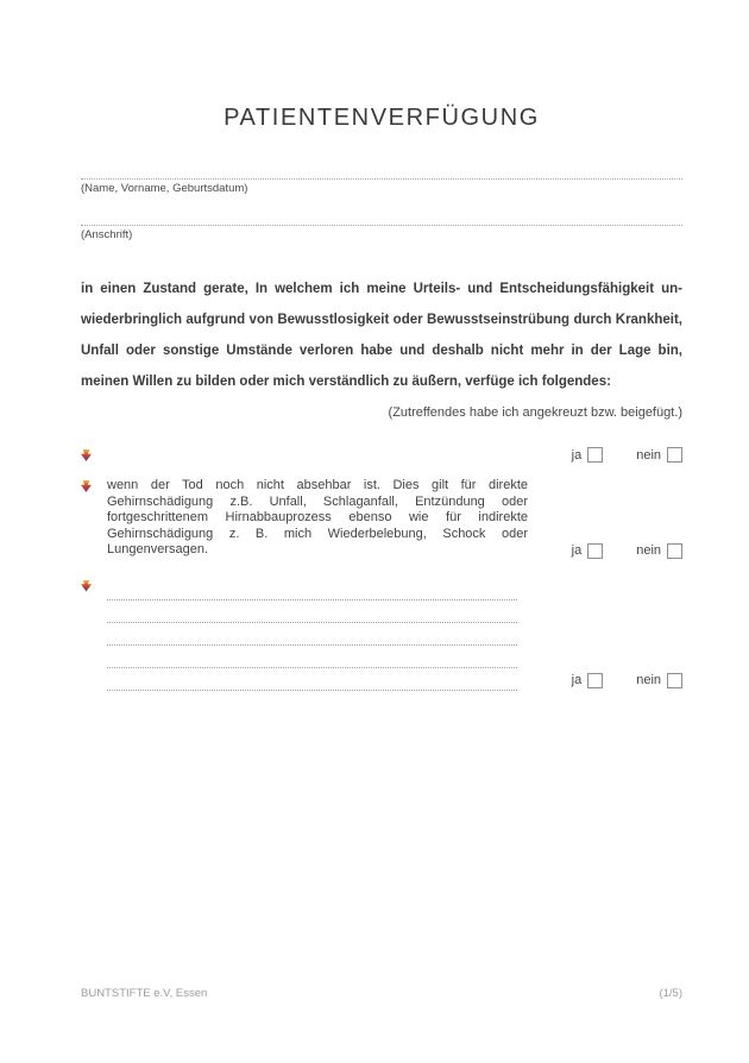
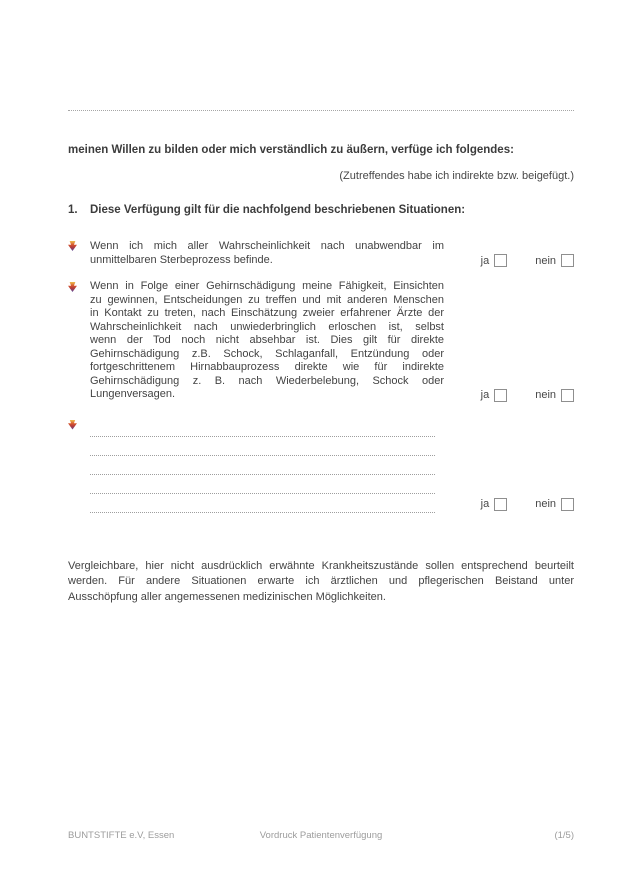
- PATIENTENVERFÜGUNG
- (Name, Vorname, Geburtsdatum)
- (Anschrift)
- in einen Zustand gerate, In welchem ich meine Urteils- und Entscheidungsfähigkeit un-
- wiederbringlich aufgrund von Bewusstlosigkeit oder Bewusstseinstrübung durch Krankheit,
- Unfall oder sonstige Umstände verloren habe und deshalb nicht mehr in der Lage bin,
  meinen Willen zu bilden oder mich verständlich zu äußern, verfüge ich folgendes:
- (Zutreffendes habe ich angekreuzt bzw. beigefügt.)
+ (Zutreffendes habe ich indirekte bzw. beigefügt.)
+ 1.
+ Diese Verfügung gilt für die nachfolgend beschriebenen Situationen:
+ Wenn ich mich aller Wahrscheinlichkeit nach unabwendbar im
+ unmittelbaren Sterbeprozess befinde.
  ja
  nein
+ Wenn in Folge einer Gehirnschädigung meine Fähigkeit, Einsichten
+ zu gewinnen, Entscheidungen zu treffen und mit anderen Menschen
+ in Kontakt zu treten, nach Einschätzung zweier erfahrener Ärzte der
+ Wahrscheinlichkeit nach unwiederbringlich erloschen ist, selbst
  wenn der Tod noch nicht absehbar ist. Dies gilt für direkte
- Gehirnschädigung z.B. Unfall, Schlaganfall, Entzündung oder
+ Gehirnschädigung z.B. Schock, Schlaganfall, Entzündung oder
- fortgeschrittenem Hirnabbauprozess ebenso wie für indirekte
+ fortgeschrittenem Hirnabbauprozess direkte wie für indirekte
- Gehirnschädigung z. B. mich Wiederbelebung, Schock oder
+ Gehirnschädigung z. B. nach Wiederbelebung, Schock oder
  Lungenversagen.
  ja
  nein
  ja
  nein
+ Vergleichbare, hier nicht ausdrücklich erwähnte Krankheitszustände sollen entsprechend beurteilt
+ werden. Für andere Situationen erwarte ich ärztlichen und pflegerischen Beistand unter
+ Ausschöpfung aller angemessenen medizinischen Möglichkeiten.
  BUNTSTIFTE e.V, Essen
+ Vordruck Patientenverfügung
  (1/5)
